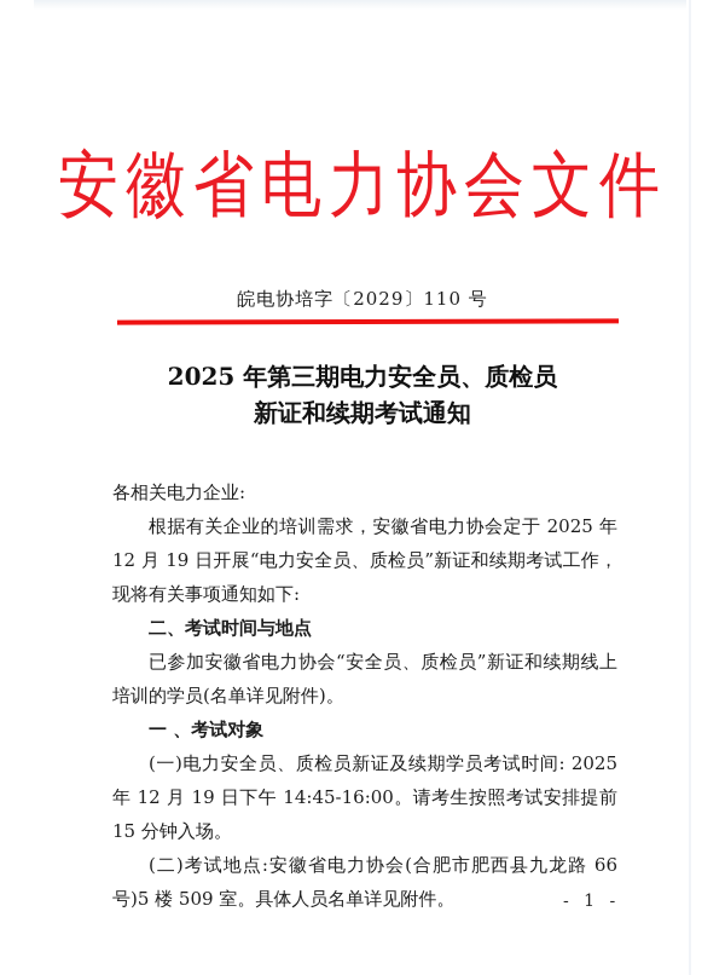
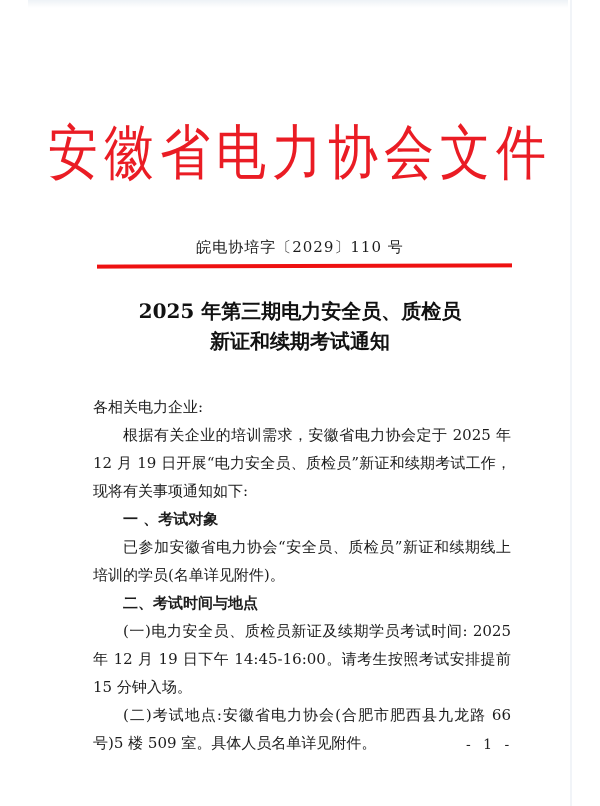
  安徽省电力协会文件
  皖电协培字〔2029〕110 号
  2025 年第三期电力安全员、质检员
  新证和续期考试通知
  各相关电力企业:
  根据有关企业的培训需求，安徽省电力协会定于 2025 年 12 月 19 日开展“电力安全员、质检员”新证和续期考试工作，现将有关事项通知如下:
- 二、考试时间与地点
+ 一 、考试对象
  已参加安徽省电力协会“安全员、质检员”新证和续期线上培训的学员(名单详见附件)。
- 一 、考试对象
+ 二、考试时间与地点
  (一)电力安全员、质检员新证及续期学员考试时间: 2025 年 12 月 19 日下午 14:45-16:00。请考生按照考试安排提前 15 分钟入场。
  (二)考试地点:安徽省电力协会(合肥市肥西县九龙路 66 号)5 楼 509 室。具体人员名单详见附件。
  - 1 -
